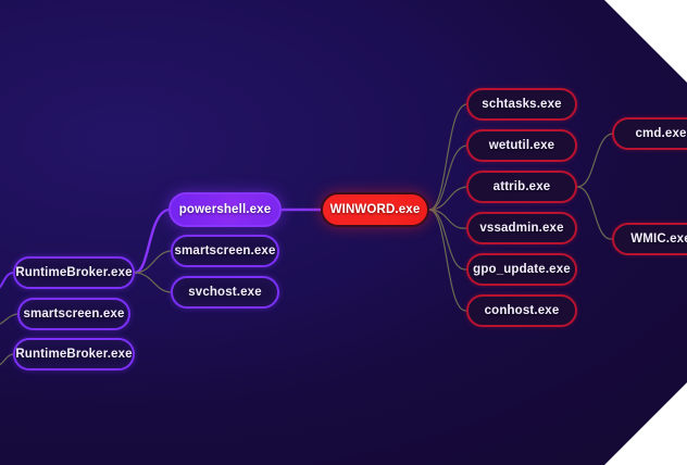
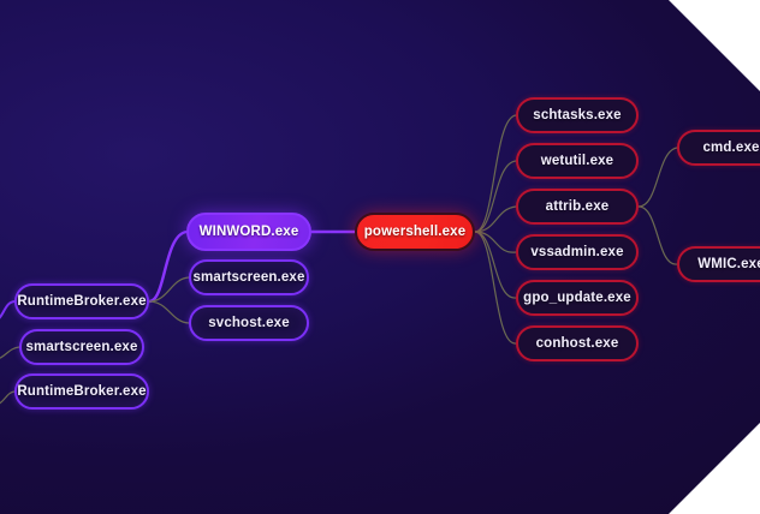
  RuntimeBroker.exe
  smartscreen.exe
  RuntimeBroker.exe
- powershell.exe
+ WINWORD.exe
  smartscreen.exe
  svchost.exe
- WINWORD.exe
+ powershell.exe
  schtasks.exe
  wetutil.exe
  attrib.exe
  vssadmin.exe
  gpo_update.exe
  conhost.exe
  cmd.exe
  WMIC.ex
